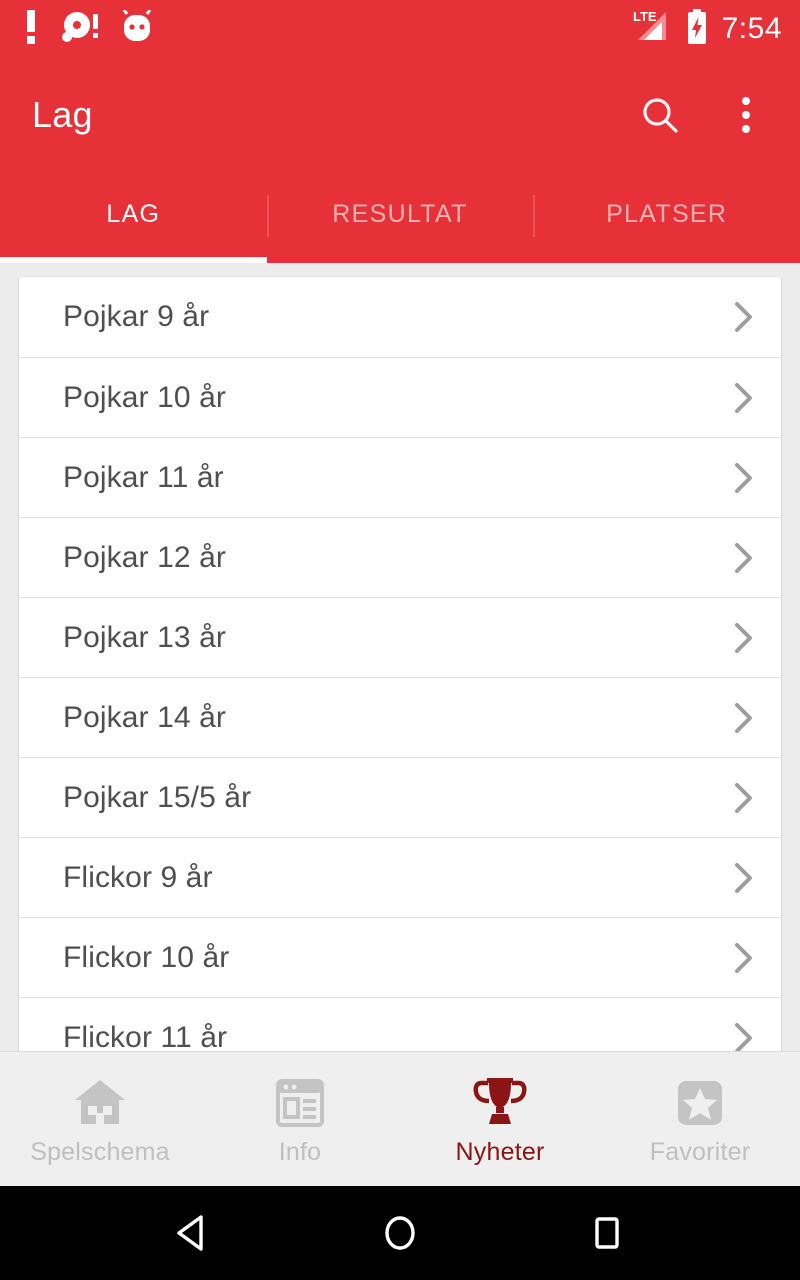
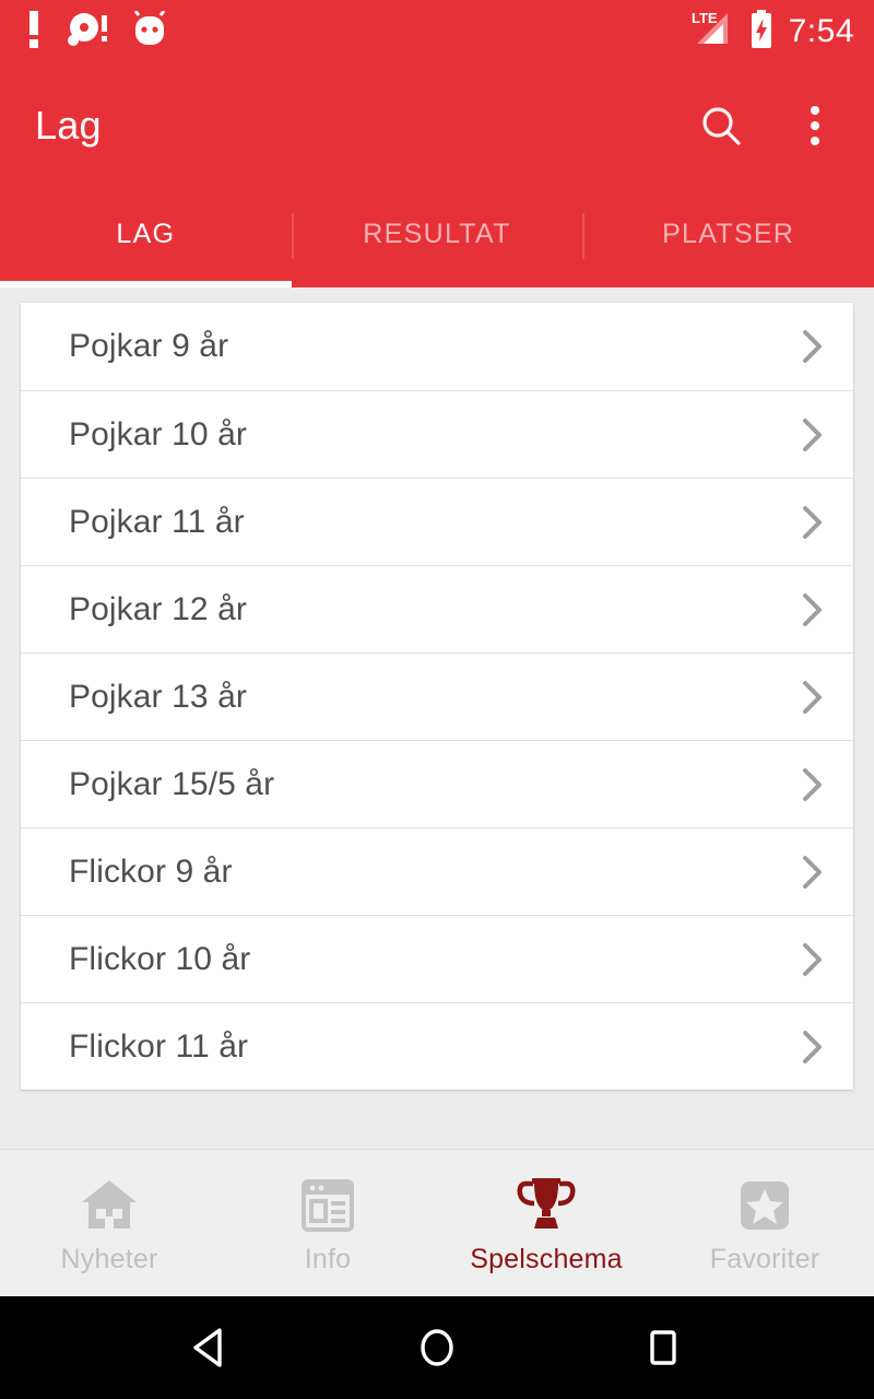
  LTE
  7:54
  Lag
  LAG
  RESULTAT
  PLATSER
  Pojkar 9 år
  Pojkar 10 år
  Pojkar 11 år
  Pojkar 12 år
  Pojkar 13 år
- Pojkar 14 år
  Pojkar 15/5 år
  Flickor 9 år
  Flickor 10 år
  Flickor 11 år
- Spelschema
+ Nyheter
  Info
- Nyheter
+ Spelschema
  Favoriter
